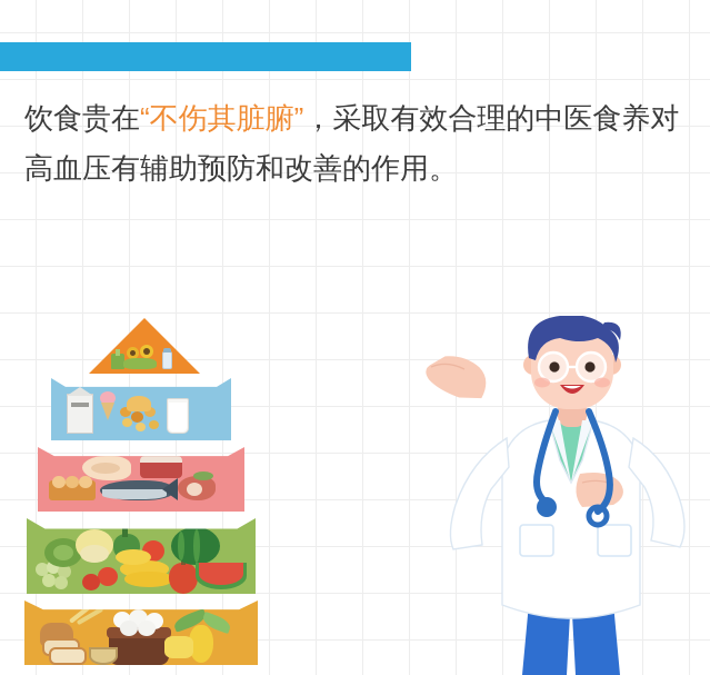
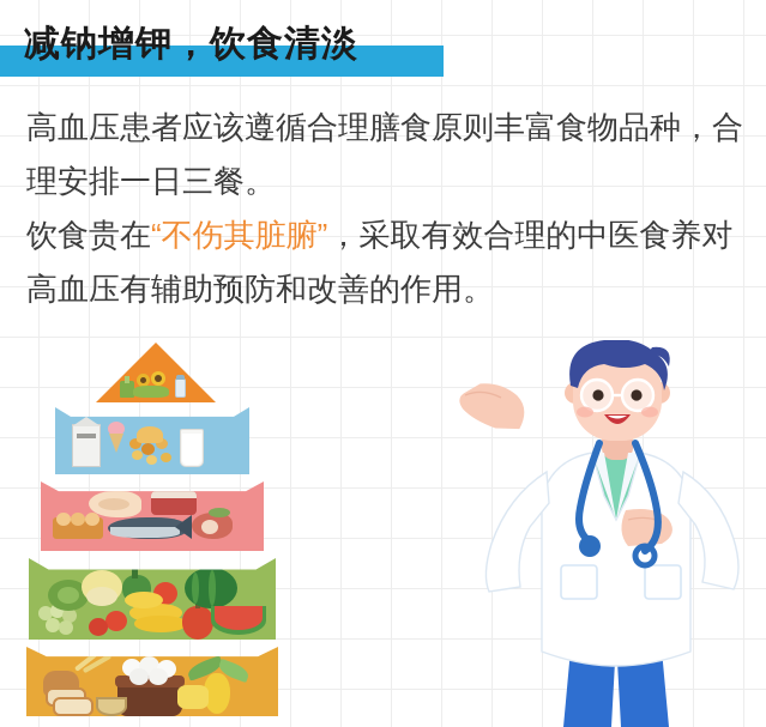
+ 减钠增钾，饮食清淡
+ 高血压患者应该遵循合理膳食原则丰富食物品种，合理安排一日三餐。
  饮食贵在“不伤其脏腑”，采取有效合理的中医食养对高血压有辅助预防和改善的作用。
